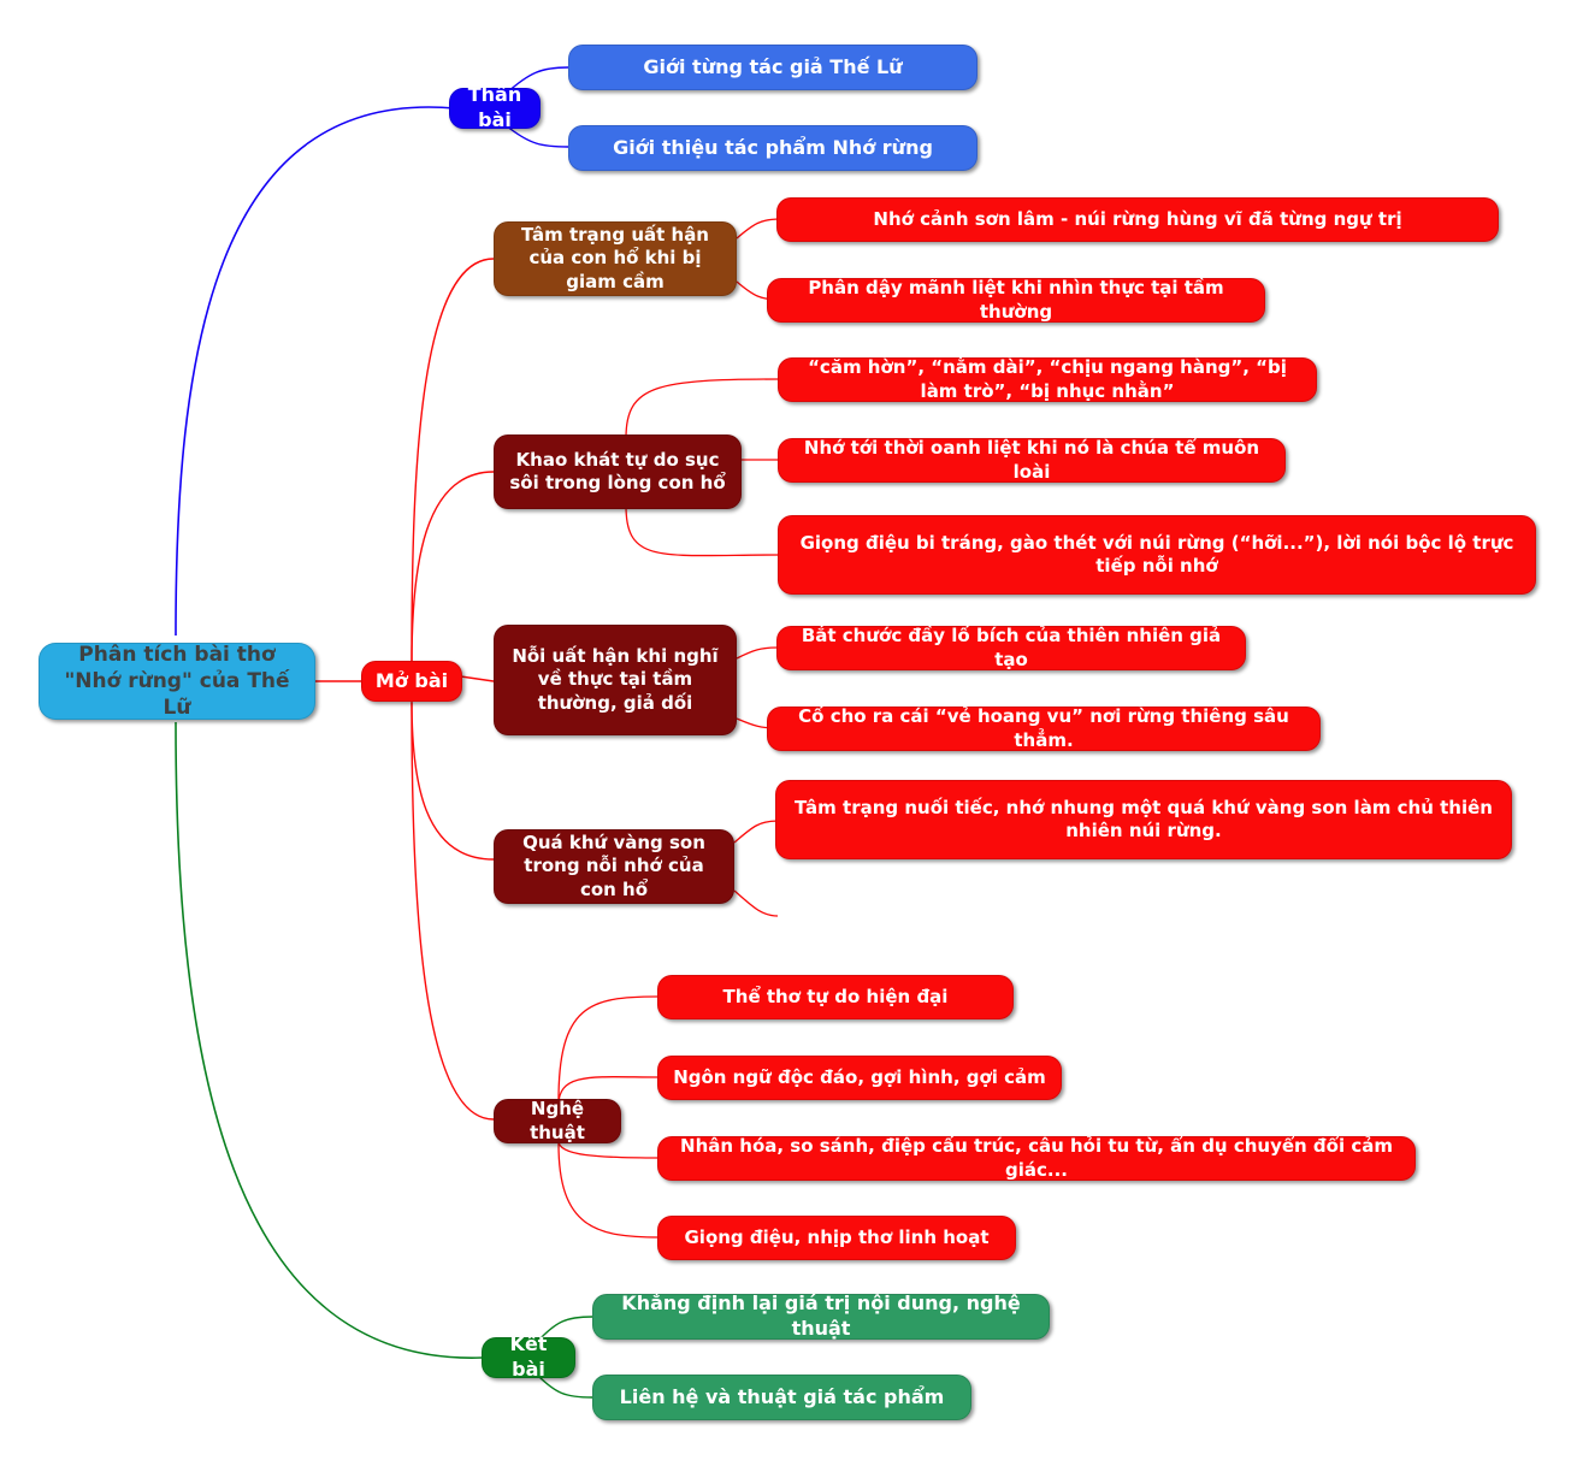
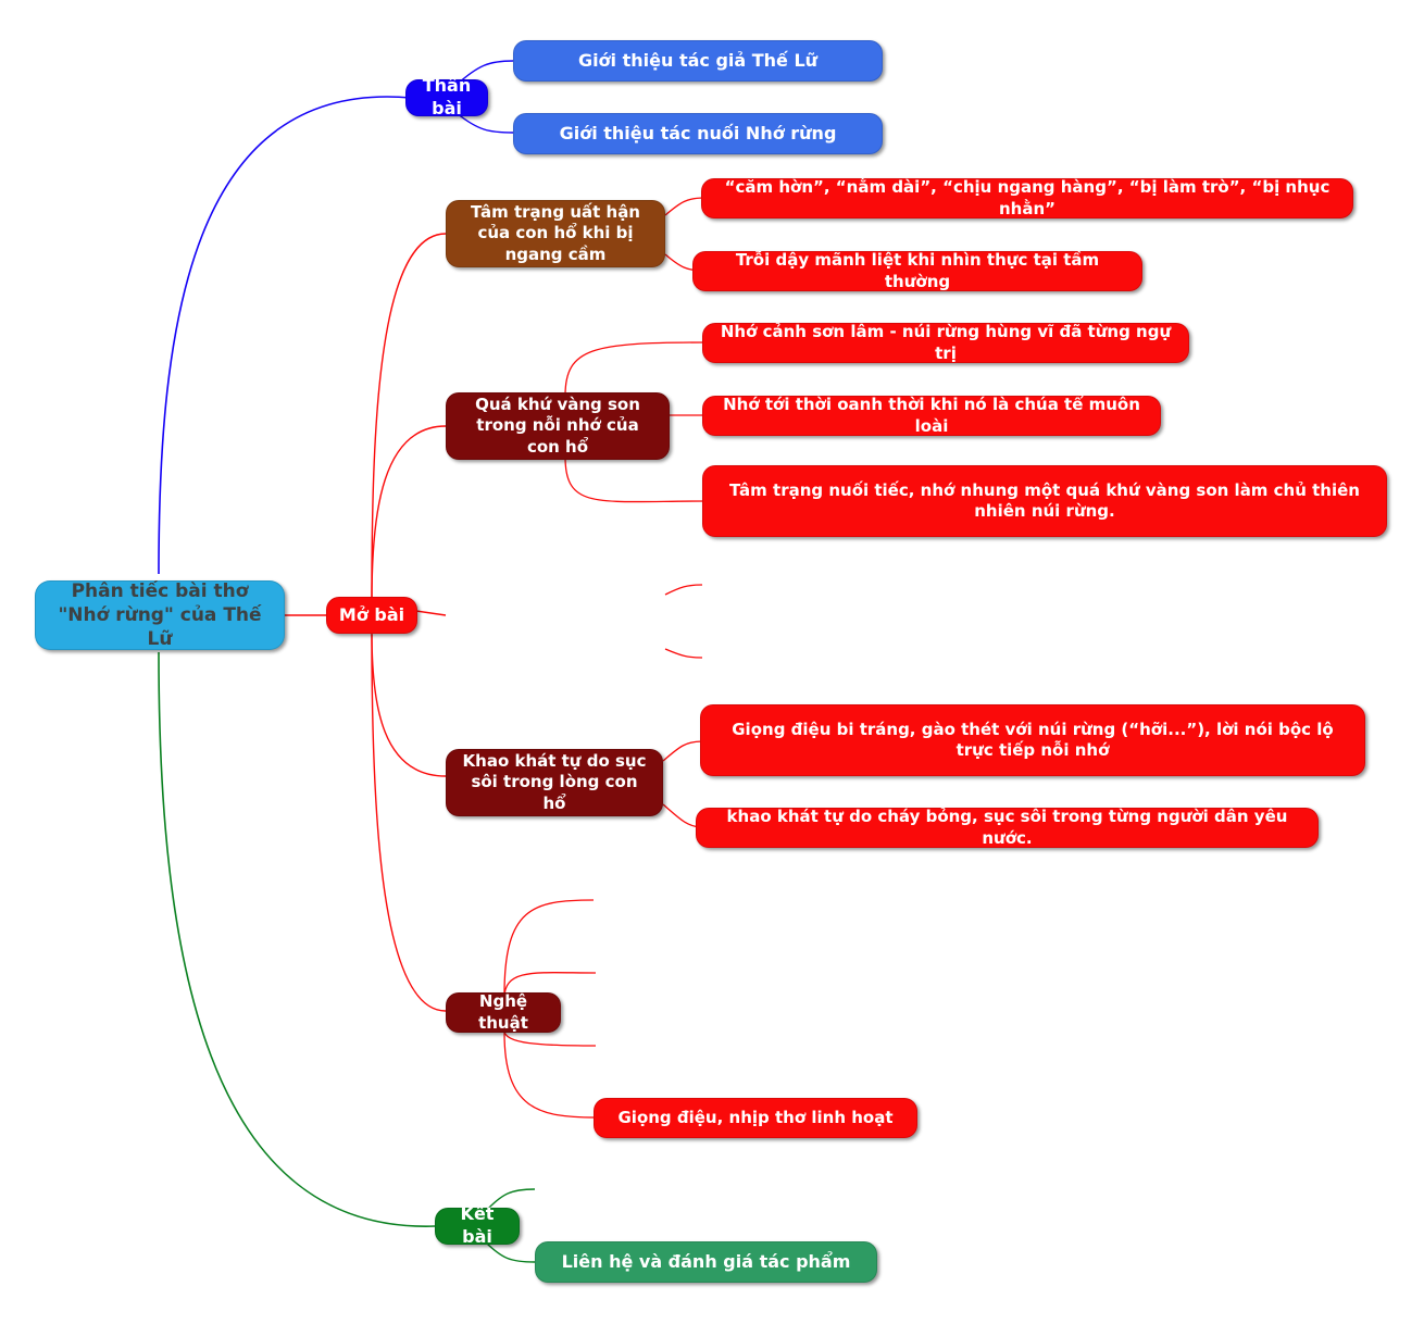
- Phân tích bài thơ "Nhớ rừng" của Thế Lữ
+ Phân tiếc bài thơ "Nhớ rừng" của Thế Lữ
  Thân bài
- Giới từng tác giả Thế Lữ
+ Giới thiệu tác giả Thế Lữ
- Giới thiệu tác phẩm Nhớ rừng
+ Giới thiệu tác nuối Nhớ rừng
  Mở bài
- Tâm trạng uất hận của con hổ khi bị giam cầm
+ Tâm trạng uất hận của con hổ khi bị ngang cầm
- Nhớ cảnh sơn lâm - núi rừng hùng vĩ đã từng ngự trị
+ “căm hờn”, “nằm dài”, “chịu ngang hàng”, “bị làm trò”, “bị nhục nhằn”
- Phân dậy mãnh liệt khi nhìn thực tại tầm thường
+ Trỗi dậy mãnh liệt khi nhìn thực tại tầm thường
- Khao khát tự do sục sôi trong lòng con hổ
+ Quá khứ vàng son trong nỗi nhớ của con hổ
- “căm hờn”, “nằm dài”, “chịu ngang hàng”, “bị làm trò”, “bị nhục nhằn”
+ Nhớ cảnh sơn lâm - núi rừng hùng vĩ đã từng ngự trị
- Nhớ tới thời oanh liệt khi nó là chúa tể muôn loài
+ Nhớ tới thời oanh thời khi nó là chúa tể muôn loài
- Giọng điệu bi tráng, gào thét với núi rừng (“hỡi...”), lời nói bộc lộ trực tiếp nỗi nhớ
+ Tâm trạng nuối tiếc, nhớ nhung một quá khứ vàng son làm chủ thiên nhiên núi rừng.
- Nỗi uất hận khi nghĩ về thực tại tầm thường, giả dối
- Bắt chước đầy lố bích của thiên nhiên giả tạo
- Cố cho ra cái “vẻ hoang vu” nơi rừng thiêng sâu thẳm.
- Quá khứ vàng son trong nỗi nhớ của con hổ
+ Khao khát tự do sục sôi trong lòng con hổ
- Tâm trạng nuối tiếc, nhớ nhung một quá khứ vàng son làm chủ thiên nhiên núi rừng.
+ Giọng điệu bi tráng, gào thét với núi rừng (“hỡi...”), lời nói bộc lộ trực tiếp nỗi nhớ
+ khao khát tự do cháy bỏng, sục sôi trong từng người dân yêu nước.
  Nghệ thuật
- Thể thơ tự do hiện đại
- Ngôn ngữ độc đáo, gợi hình, gợi cảm
- Nhân hóa, so sánh, điệp cấu trúc, câu hỏi tu từ, ẩn dụ chuyển đổi cảm giác...
  Giọng điệu, nhịp thơ linh hoạt
  Kết bài
- Khẳng định lại giá trị nội dung, nghệ thuật
- Liên hệ và thuật giá tác phẩm
+ Liên hệ và đánh giá tác phẩm
